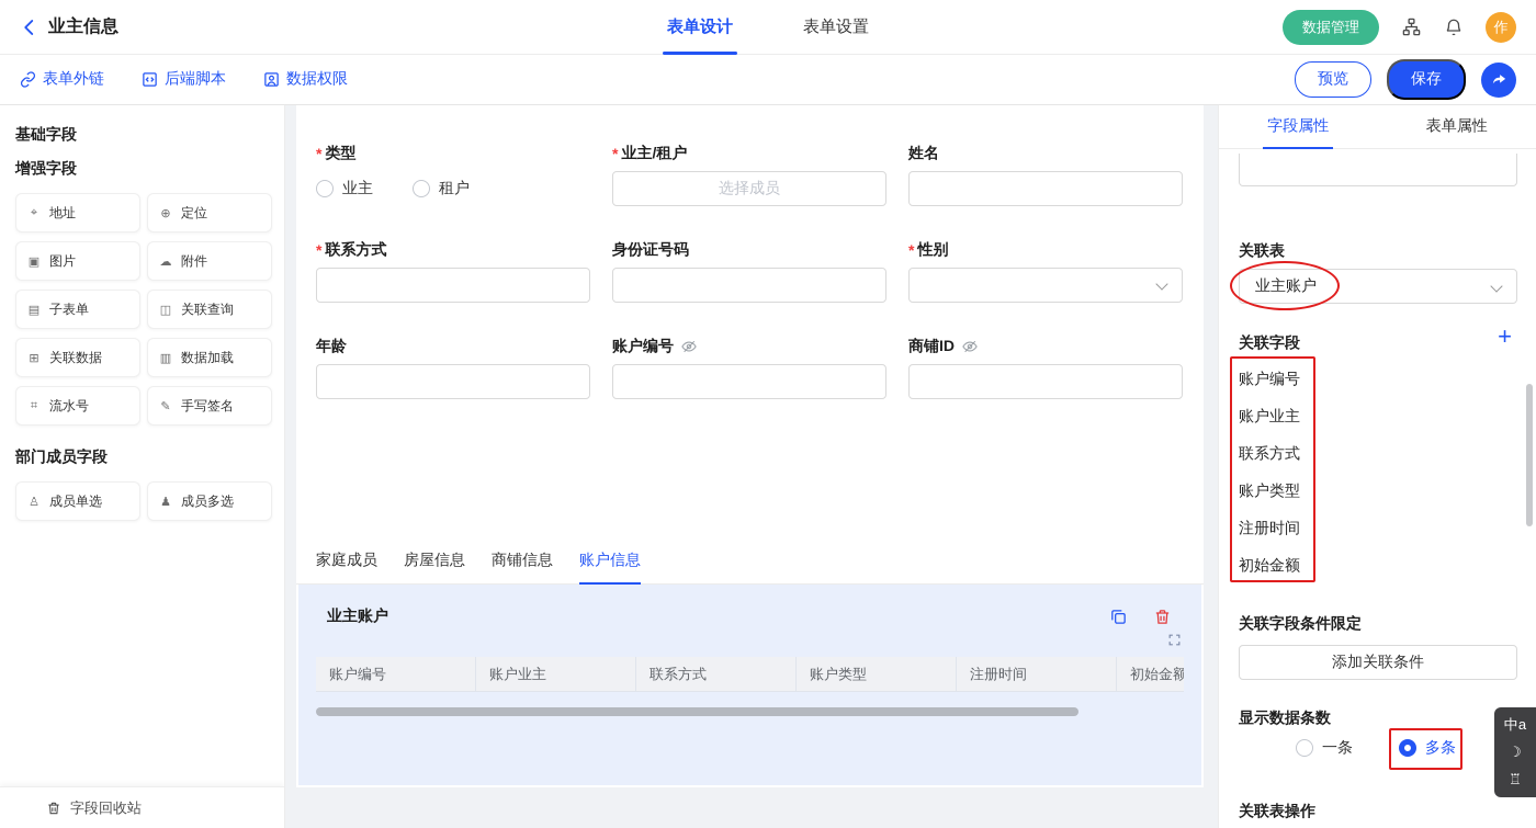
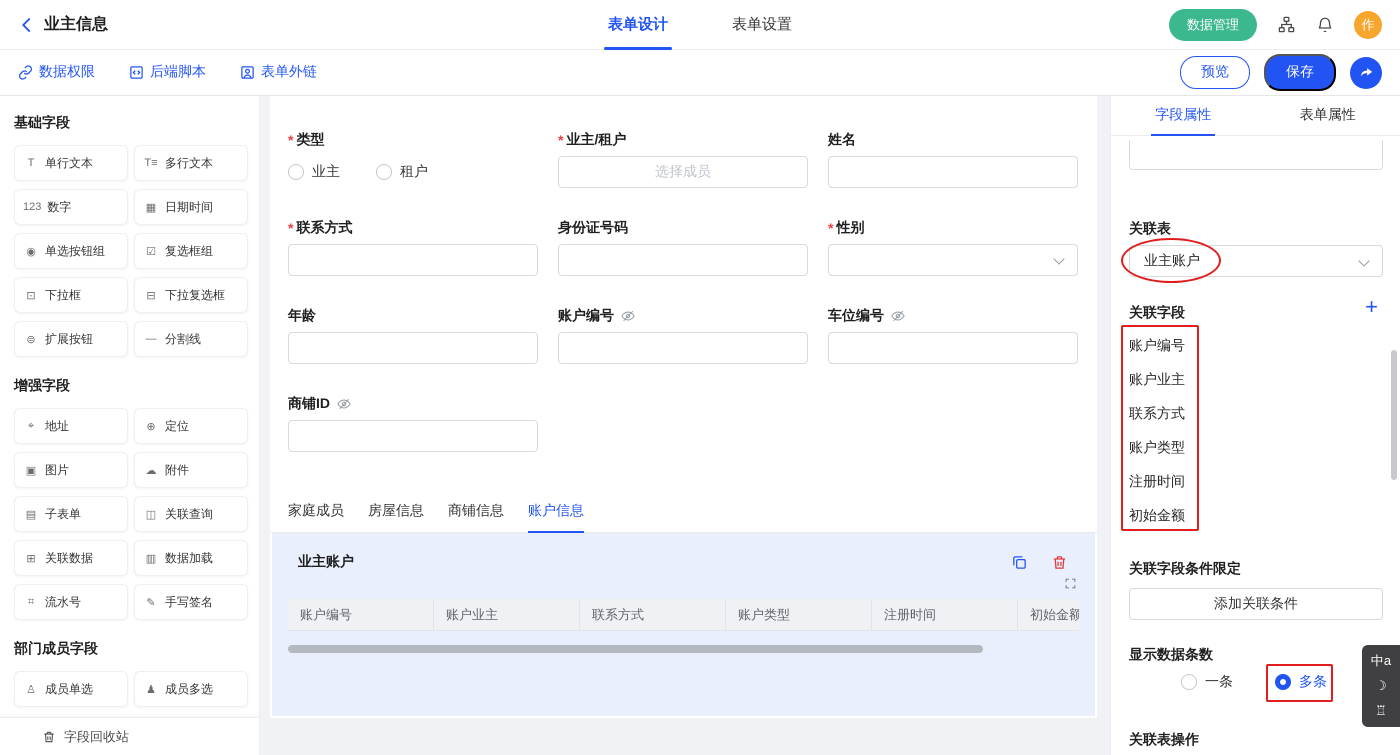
  业主信息
  表单设计
  表单设置
  数据管理
  作
- 表单外链
+ 数据权限
  后端脚本
- 数据权限
+ 表单外链
  预览
  保存
  基础字段
+ T
+ 单行文本
+ T≡
+ 多行文本
+ 123
+ 数字
+ ▦
+ 日期时间
+ ◉
+ 单选按钮组
+ ☑
+ 复选框组
+ ⊡
+ 下拉框
+ ⊟
+ 下拉复选框
+ ⊜
+ 扩展按钮
+ —
+ 分割线
  增强字段
  ⌖
  地址
  ⊕
  定位
  ▣
  图片
  ☁
  附件
  ▤
  子表单
  ◫
  关联查询
  ⊞
  关联数据
  ▥
  数据加载
  ⌗
  流水号
  ✎
  手写签名
  部门成员字段
  ♙
  成员单选
  ♟
  成员多选
  字段回收站
  *
  类型
  业主
  租户
  *
  业主/租户
  选择成员
  姓名
  *
  联系方式
  身份证号码
  *
  性别
  年龄
  账户编号
+ 车位编号
  商铺ID
  家庭成员
  房屋信息
  商铺信息
  账户信息
  业主账户
  账户编号
  账户业主
  联系方式
  账户类型
  注册时间
  初始金额
  字段属性
  表单属性
  关联表
  业主账户
  关联字段
  +
  账户编号
  账户业主
  联系方式
  账户类型
  注册时间
  初始金额
  关联字段条件限定
  添加关联条件
  显示数据条数
  一条
  多条
  关联表操作
  中a
  ☽
  ♖
